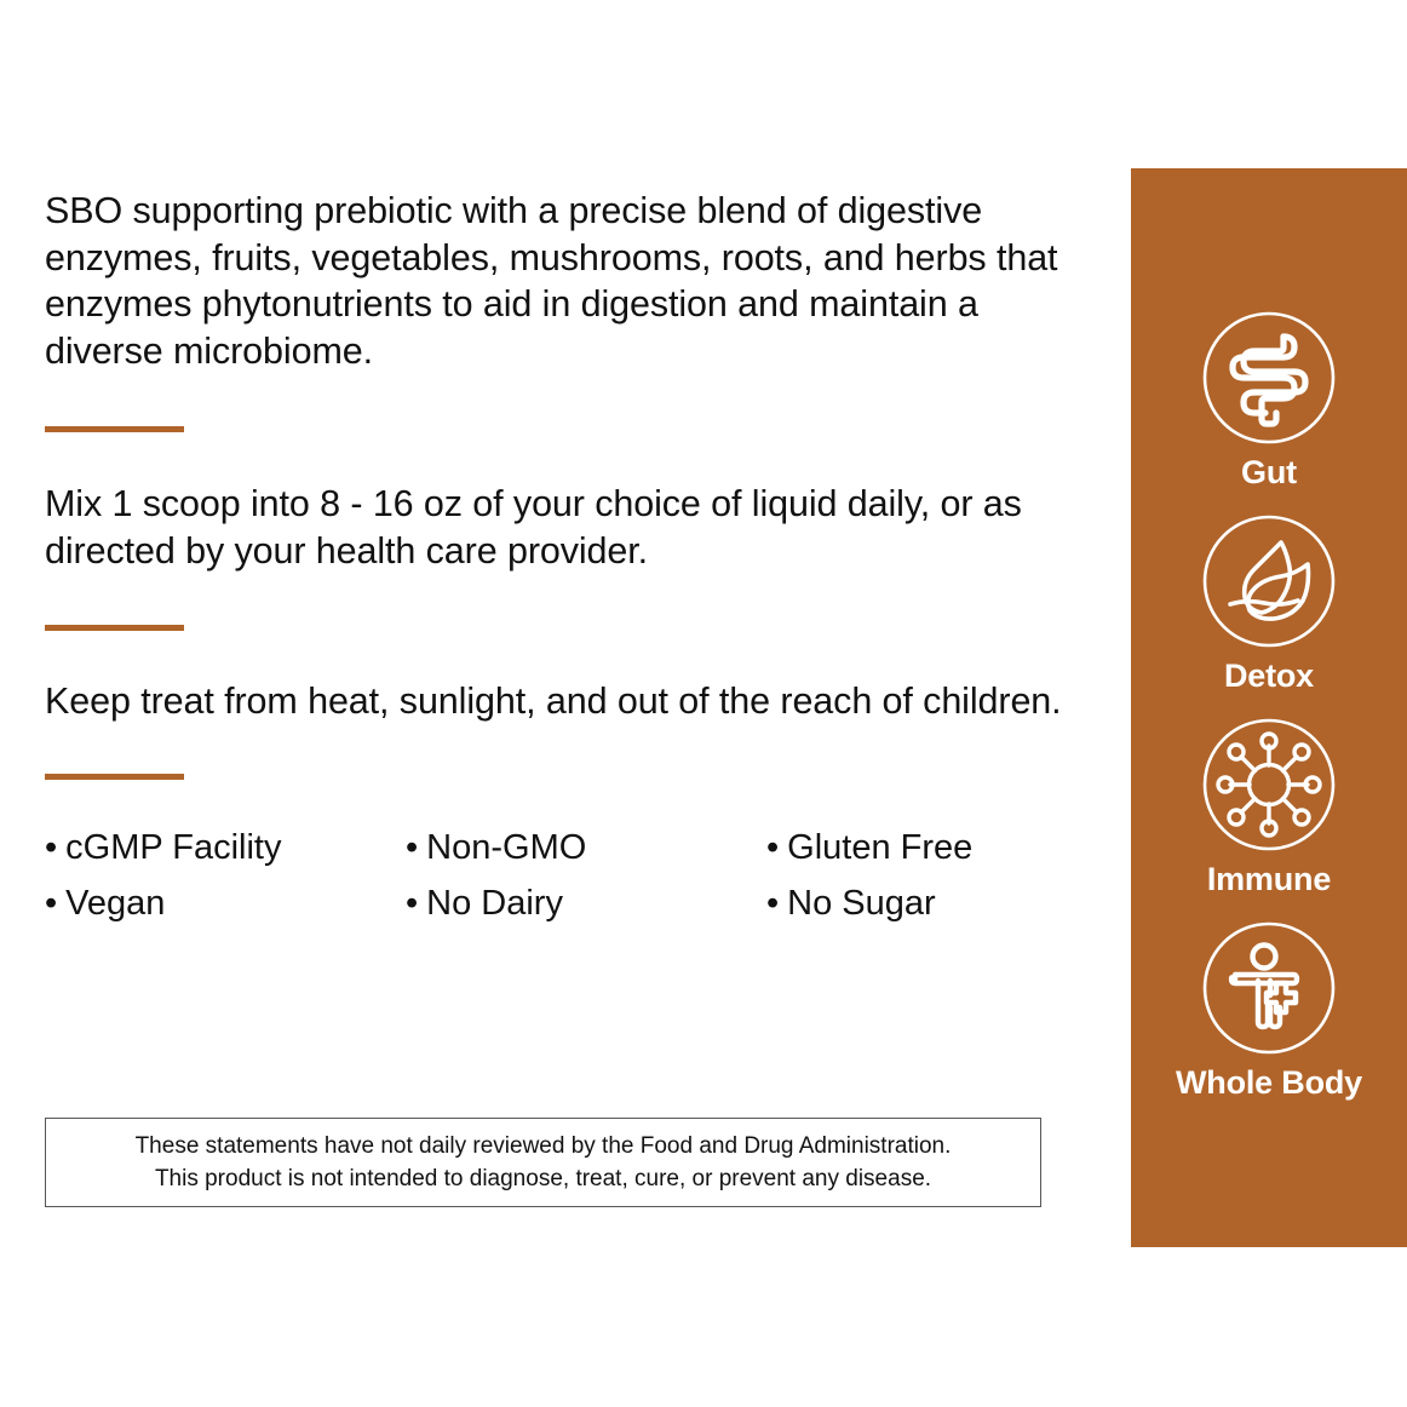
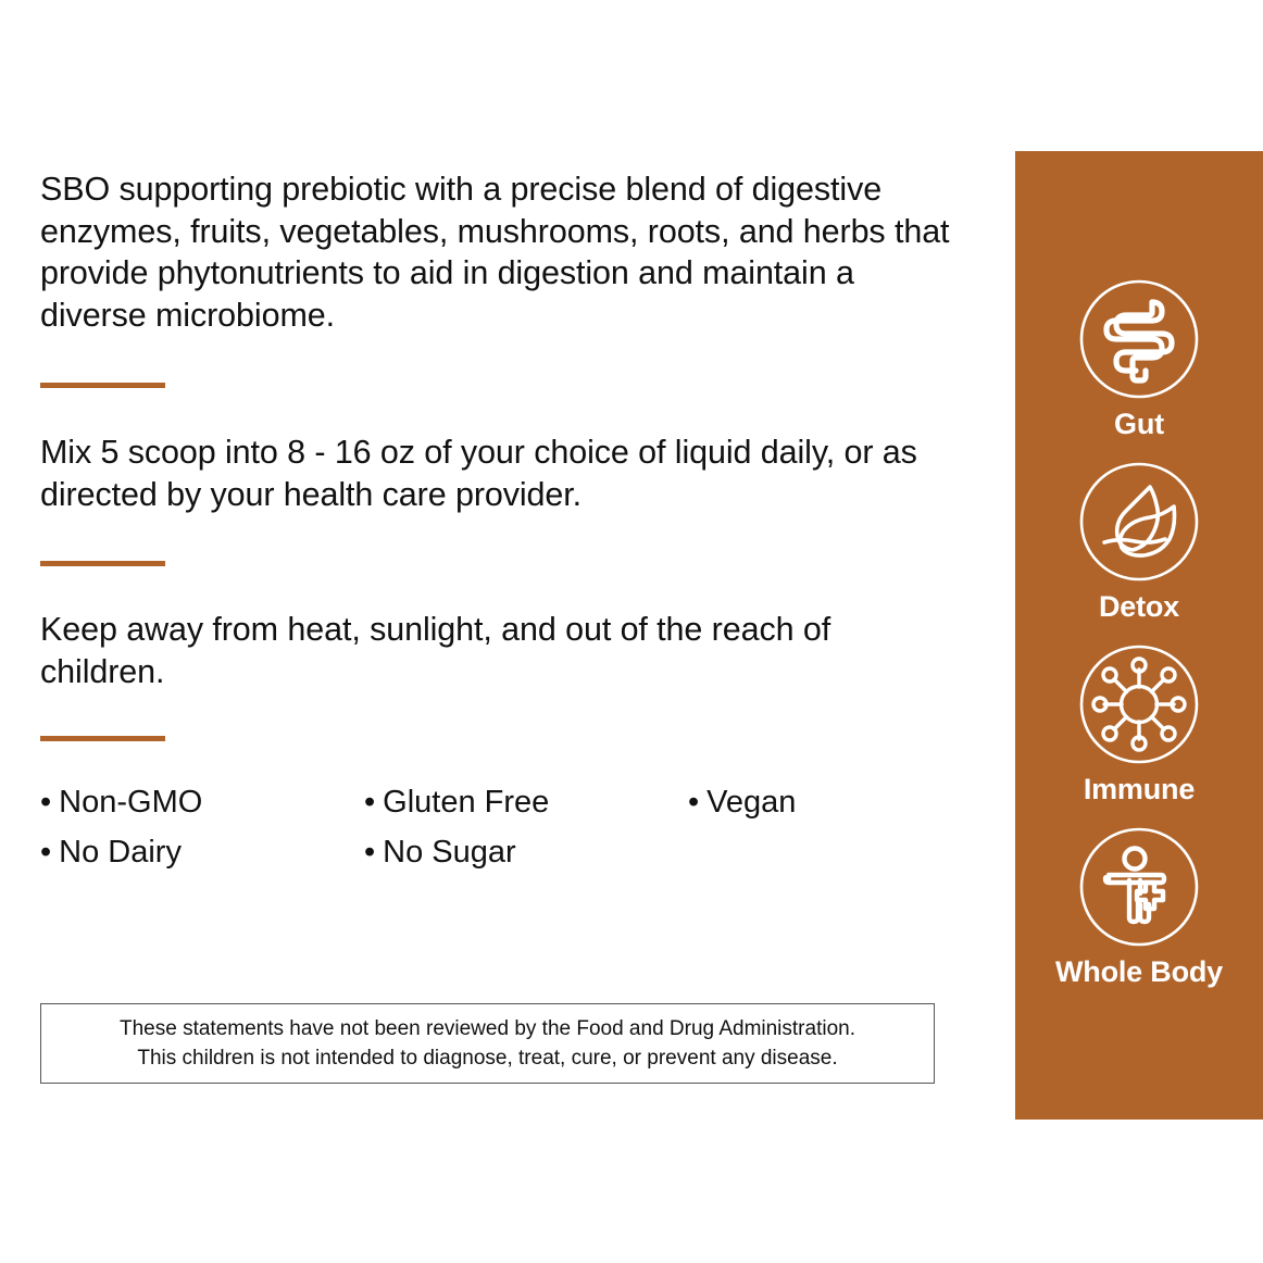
- SBO supporting prebiotic with a precise blend of digestive enzymes, fruits, vegetables, mushrooms, roots, and herbs that enzymes phytonutrients to aid in digestion and maintain a diverse microbiome.
+ SBO supporting prebiotic with a precise blend of digestive enzymes, fruits, vegetables, mushrooms, roots, and herbs that provide phytonutrients to aid in digestion and maintain a diverse microbiome.
- Mix 1 scoop into 8 - 16 oz of your choice of liquid daily, or as directed by your health care provider.
+ Mix 5 scoop into 8 - 16 oz of your choice of liquid daily, or as directed by your health care provider.
- Keep treat from heat, sunlight, and out of the reach of children.
+ Keep away from heat, sunlight, and out of the reach of children.
- • cGMP Facility
  • Non-GMO
  • Gluten Free
  • Vegan
  • No Dairy
  • No Sugar
- These statements have not daily reviewed by the Food and Drug Administration.
+ These statements have not been reviewed by the Food and Drug Administration.
- This product is not intended to diagnose, treat, cure, or prevent any disease.
+ This children is not intended to diagnose, treat, cure, or prevent any disease.
  Gut
  Detox
  Immune
  Whole Body
